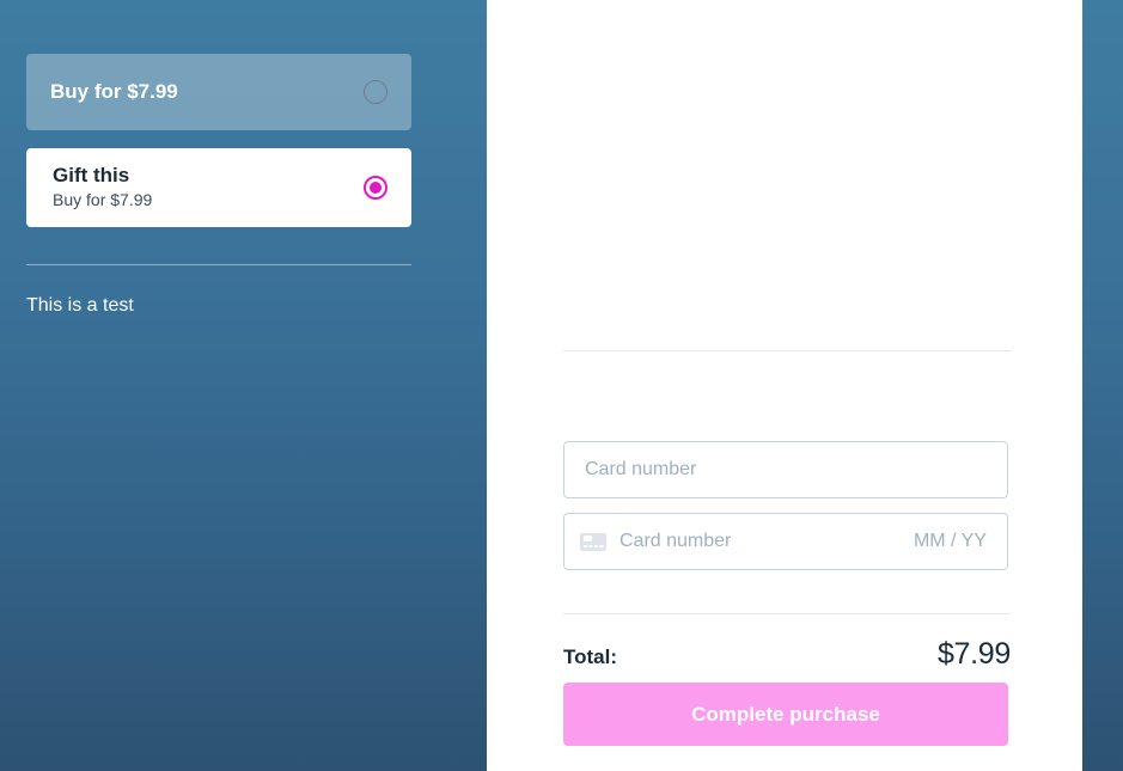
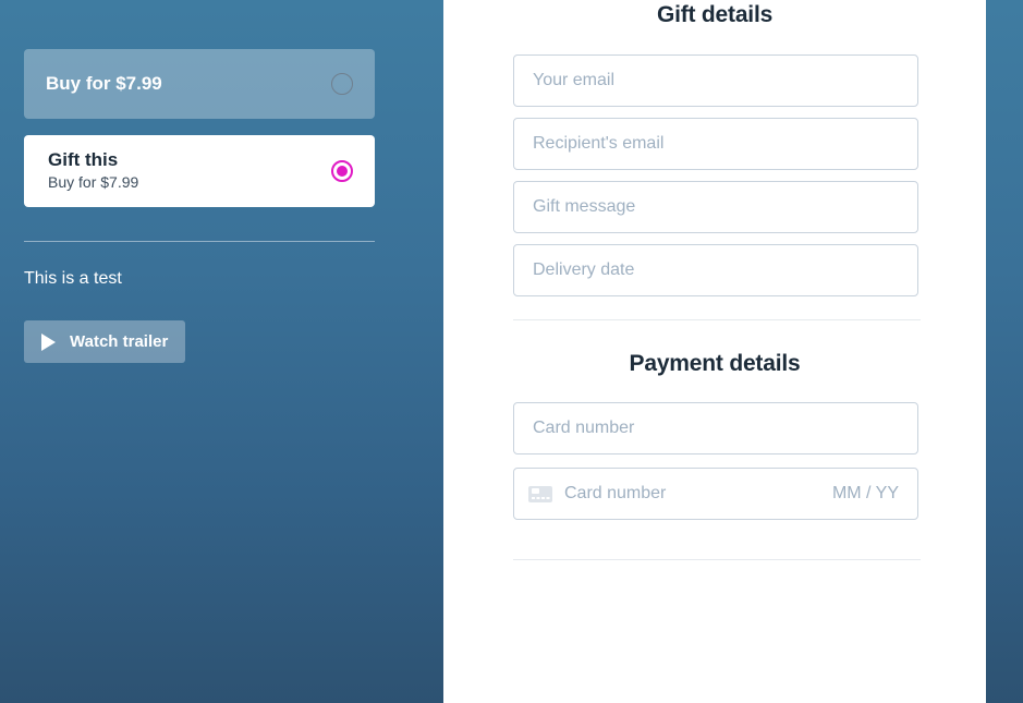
  Buy for $7.99
  Gift this
  Buy for $7.99
  This is a test
+ Watch trailer
+ Gift details
+ Your email
+ Recipient's email
+ Gift message
+ Delivery date
+ Payment details
  Card number
  Card number
  MM / YY
- Total:
- $7.99
- Complete purchase
